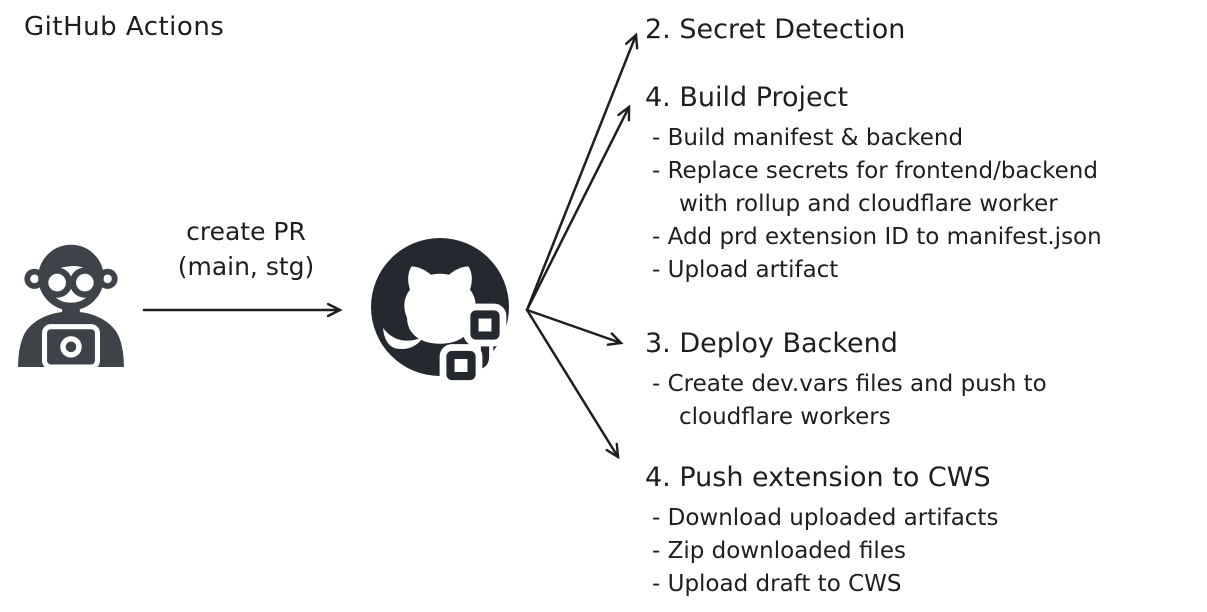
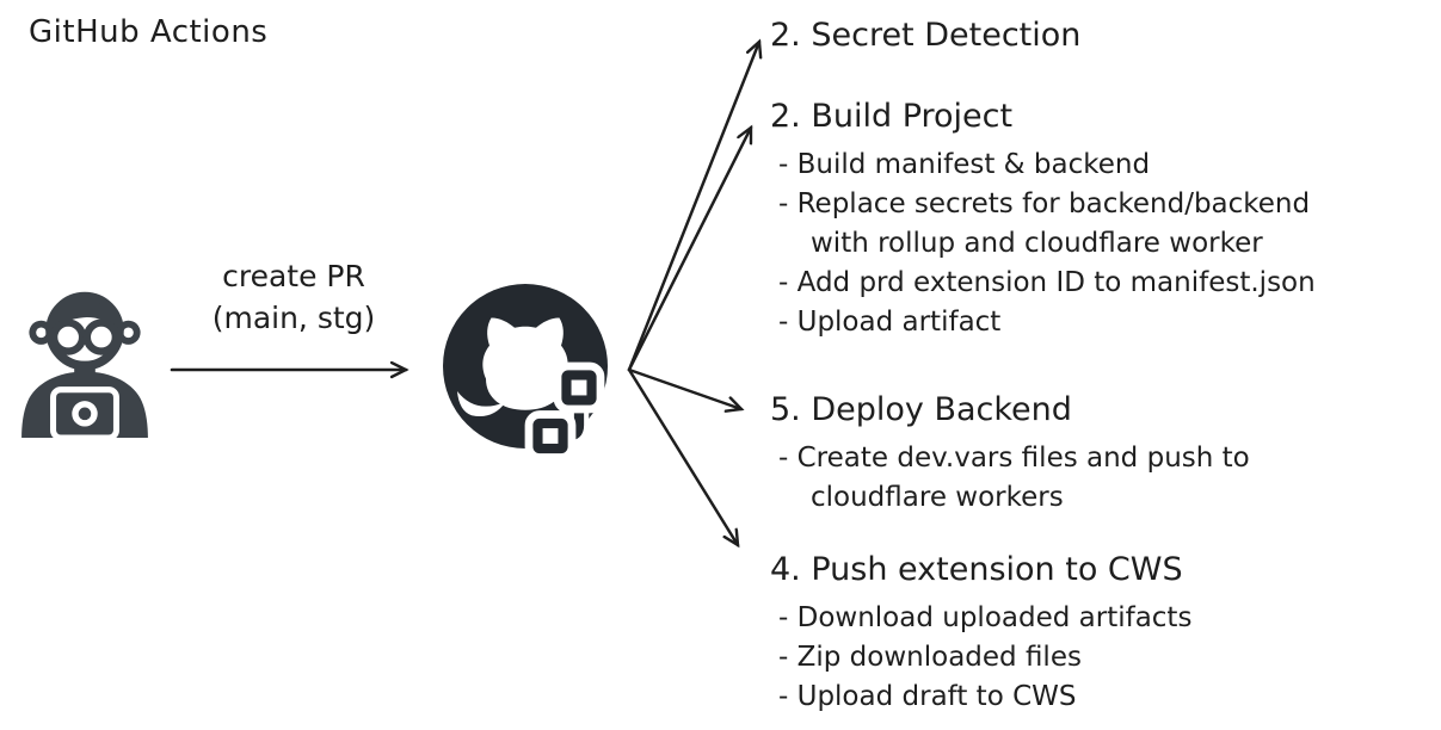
  GitHub Actions
  create PR
  (main, stg)
  2. Secret Detection
- 4. Build Project
+ 2. Build Project
  - Build manifest & backend
- - Replace secrets for frontend/backend
+ - Replace secrets for backend/backend
  with rollup and cloudflare worker
  - Add prd extension ID to manifest.json
  - Upload artifact
- 3. Deploy Backend
+ 5. Deploy Backend
  - Create dev.vars files and push to
  cloudflare workers
  4. Push extension to CWS
  - Download uploaded artifacts
  - Zip downloaded files
  - Upload draft to CWS
